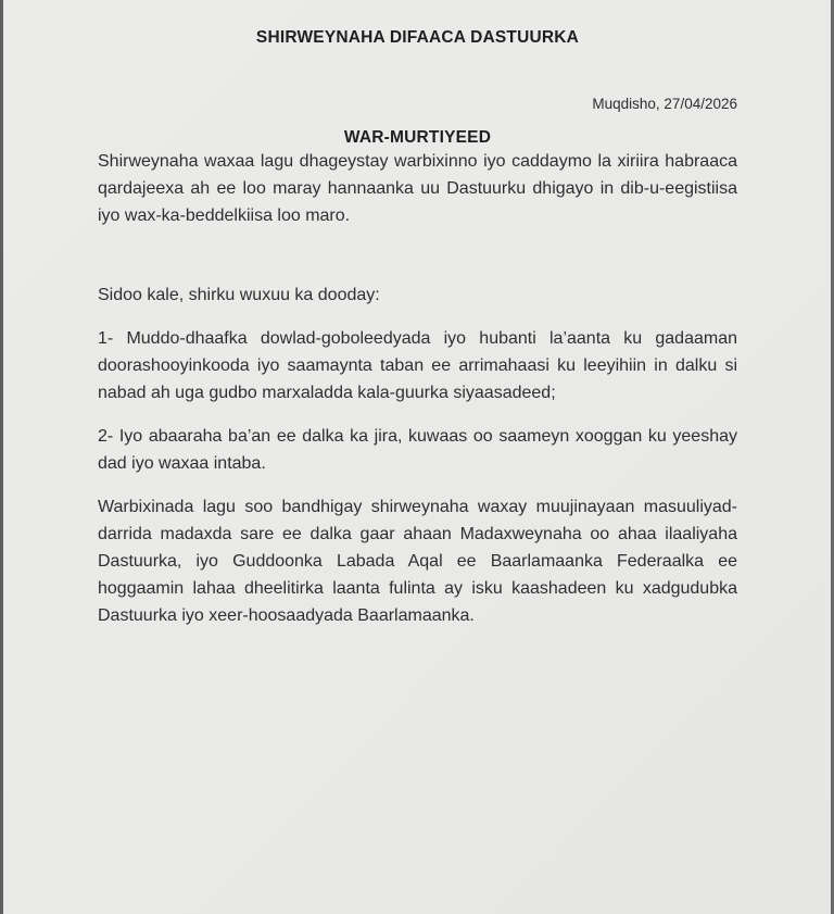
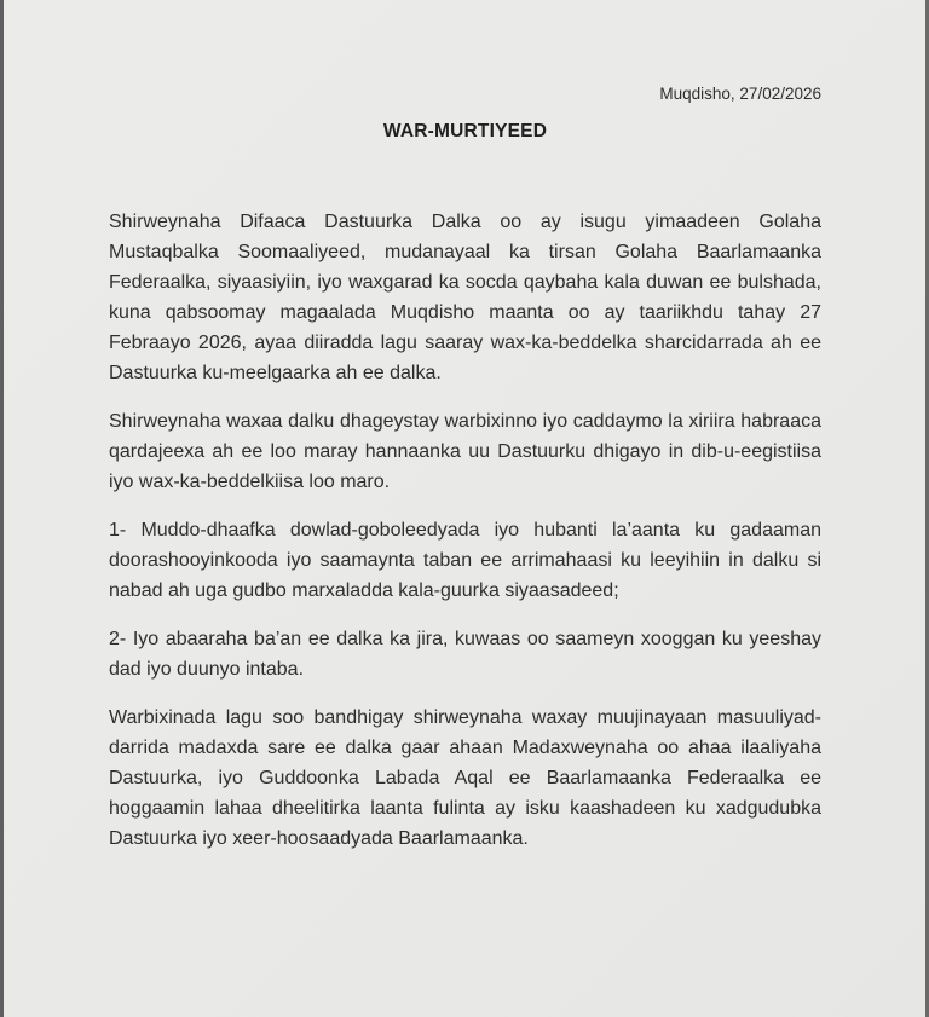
- SHIRWEYNAHA DIFAACA DASTUURKA
- Muqdisho, 27/04/2026
+ Muqdisho, 27/02/2026
  WAR-MURTIYEED
+ Shirweynaha Difaaca Dastuurka Dalka oo ay isugu yimaadeen Golaha Mustaqbalka Soomaaliyeed, mudanayaal ka tirsan Golaha Baarlamaanka Federaalka, siyaasiyiin, iyo waxgarad ka socda qaybaha kala duwan ee bulshada, kuna qabsoomay magaalada Muqdisho maanta oo ay taariikhdu tahay 27 Febraayo 2026, ayaa diiradda lagu saaray wax-ka-beddelka sharcidarrada ah ee Dastuurka ku-meelgaarka ah ee dalka.
- Shirweynaha waxaa lagu dhageystay warbixinno iyo caddaymo la xiriira habraaca qardajeexa ah ee loo maray hannaanka uu Dastuurku dhigayo in dib-u-eegistiisa iyo wax-ka-beddelkiisa loo maro.
+ Shirweynaha waxaa dalku dhageystay warbixinno iyo caddaymo la xiriira habraaca qardajeexa ah ee loo maray hannaanka uu Dastuurku dhigayo in dib-u-eegistiisa iyo wax-ka-beddelkiisa loo maro.
- Sidoo kale, shirku wuxuu ka dooday:
  1- Muddo-dhaafka dowlad-goboleedyada iyo hubanti la’aanta ku gadaaman doorashooyinkooda iyo saamaynta taban ee arrimahaasi ku leeyihiin in dalku si nabad ah uga gudbo marxaladda kala-guurka siyaasadeed;
- 2- Iyo abaaraha ba’an ee dalka ka jira, kuwaas oo saameyn xooggan ku yeeshay dad iyo waxaa intaba.
+ 2- Iyo abaaraha ba’an ee dalka ka jira, kuwaas oo saameyn xooggan ku yeeshay dad iyo duunyo intaba.
  Warbixinada lagu soo bandhigay shirweynaha waxay muujinayaan masuuliyad-darrida madaxda sare ee dalka gaar ahaan Madaxweynaha oo ahaa ilaaliyaha Dastuurka, iyo Guddoonka Labada Aqal ee Baarlamaanka Federaalka ee hoggaamin lahaa dheelitirka laanta fulinta ay isku kaashadeen ku xadgudubka Dastuurka iyo xeer-hoosaadyada Baarlamaanka.
